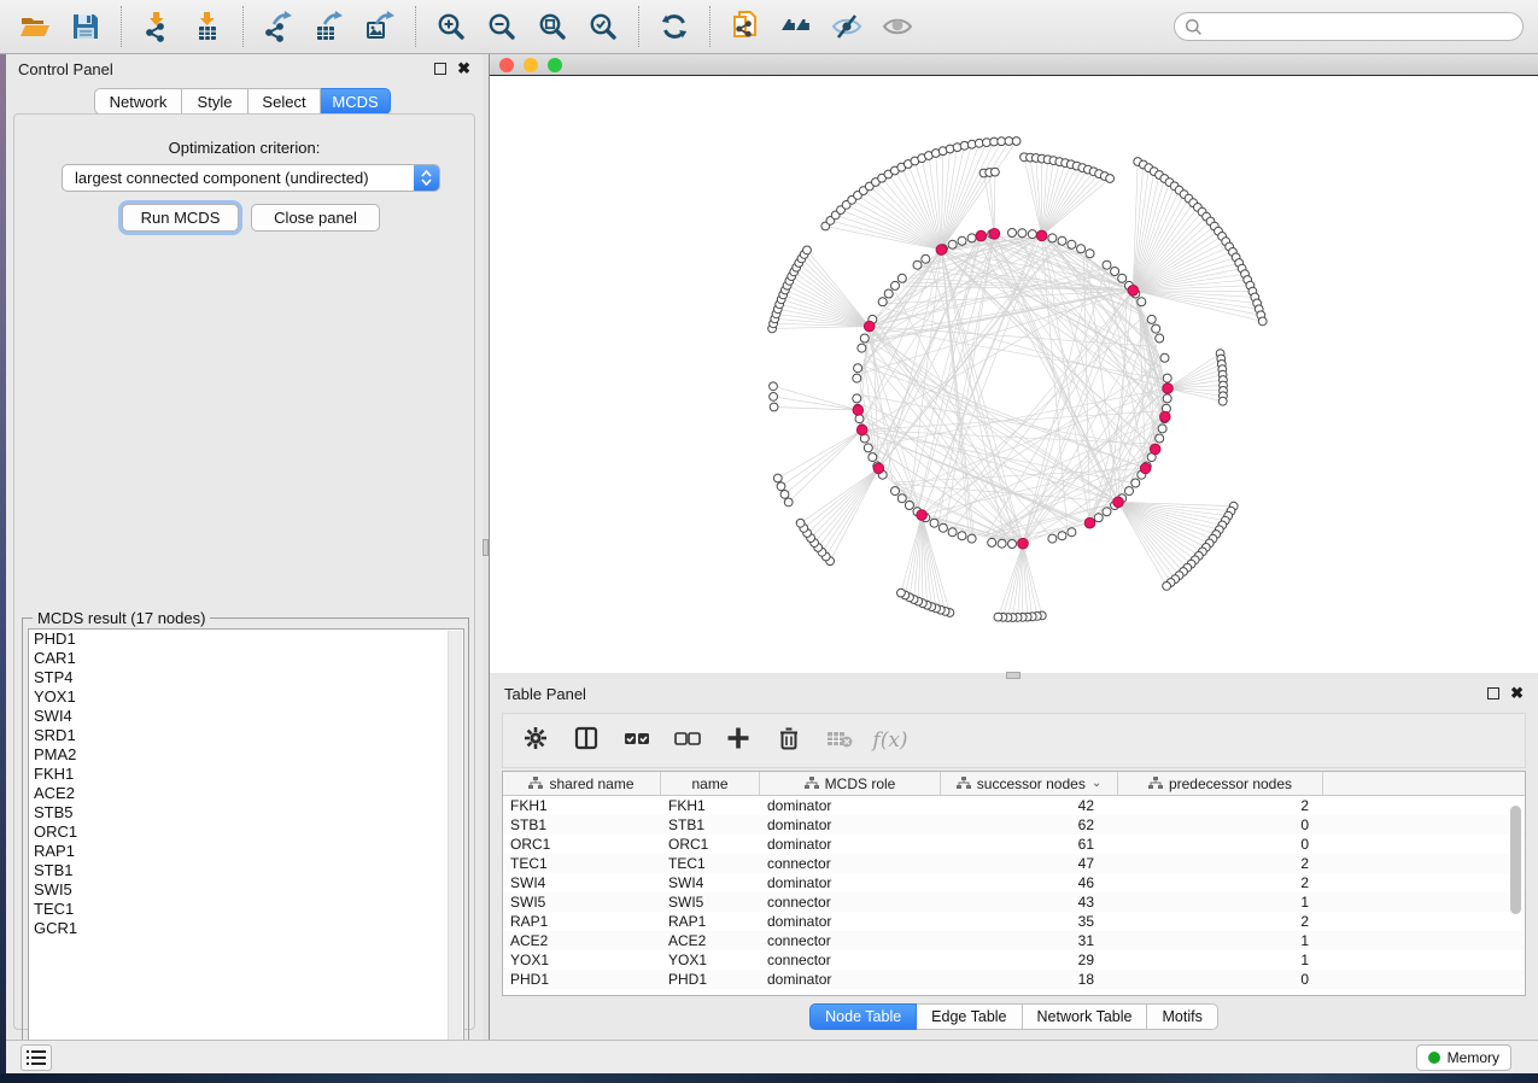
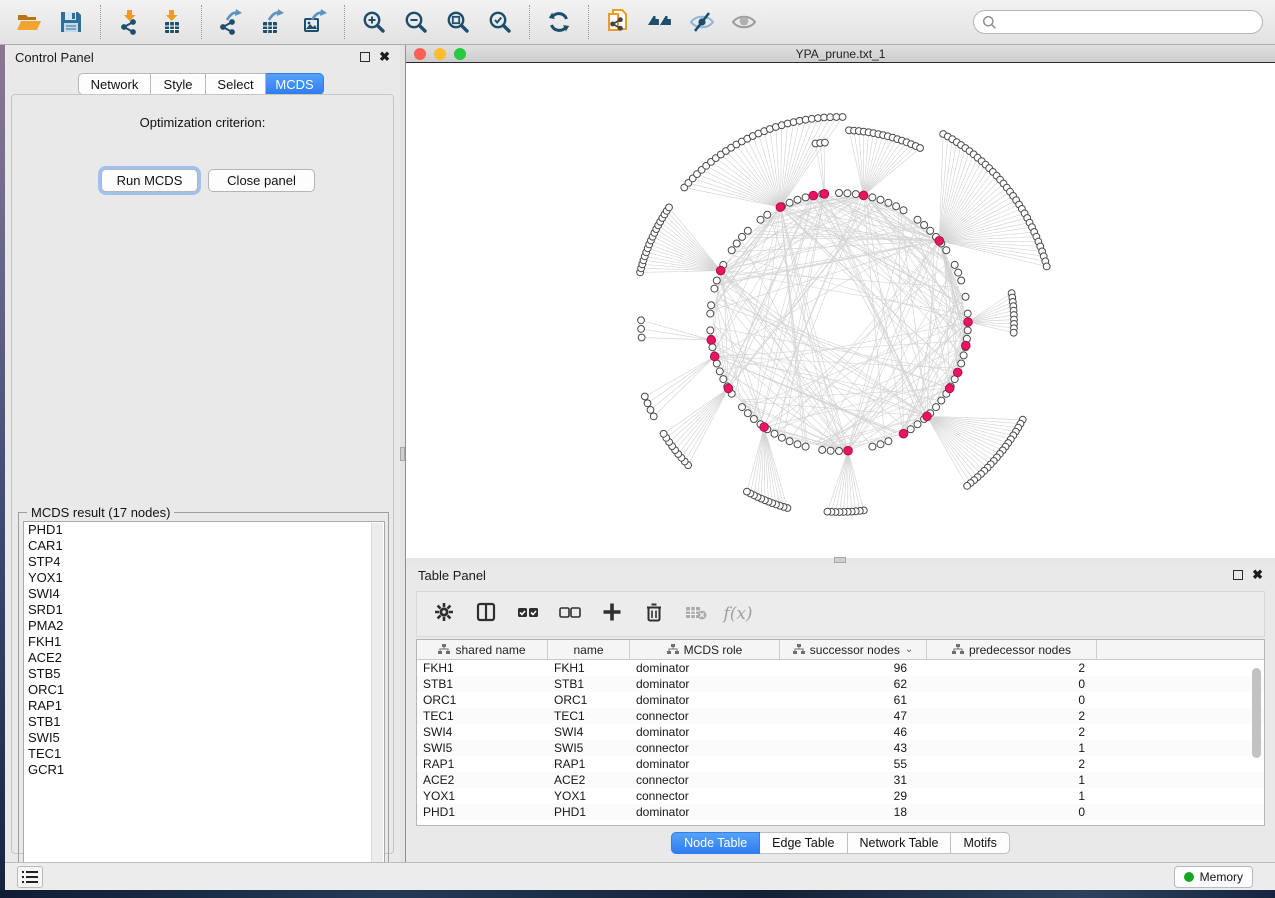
  Control Panel
  ✖
  Network
  Style
  Select
  MCDS
  Optimization criterion:
- largest connected component (undirected)
  Run MCDS
  Close panel
  MCDS result (17 nodes)
  PHD1
  CAR1
  STP4
  YOX1
  SWI4
  SRD1
  PMA2
  FKH1
  ACE2
  STB5
  ORC1
  RAP1
  STB1
  SWI5
  TEC1
  GCR1
+ YPA_prune.txt_1
  Table Panel
  ✖
  f(x)
  shared name
  name
  MCDS role
  successor nodes
  ⌄
  predecessor nodes
  FKH1
  FKH1
  dominator
- 42
+ 96
  2
  STB1
  STB1
  dominator
  62
  0
  ORC1
  ORC1
  dominator
  61
  0
  TEC1
  TEC1
  connector
  47
  2
  SWI4
  SWI4
  dominator
  46
  2
  SWI5
  SWI5
  connector
  43
  1
  RAP1
  RAP1
  dominator
- 35
+ 55
  2
  ACE2
  ACE2
  connector
  31
  1
  YOX1
  YOX1
  connector
  29
  1
  PHD1
  PHD1
  dominator
  18
  0
  Node Table
  Edge Table
  Network Table
  Motifs
  Memory
